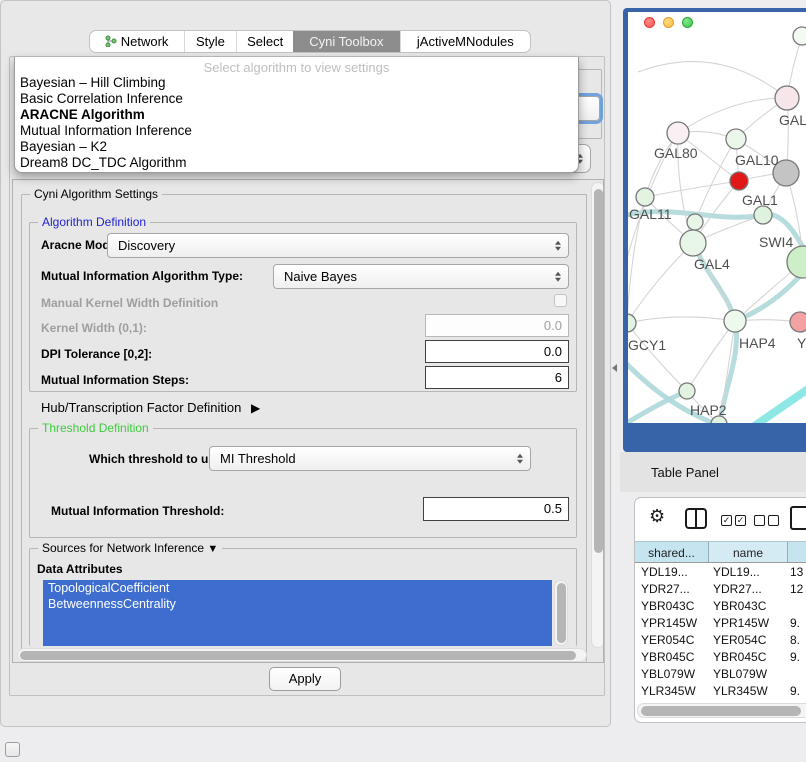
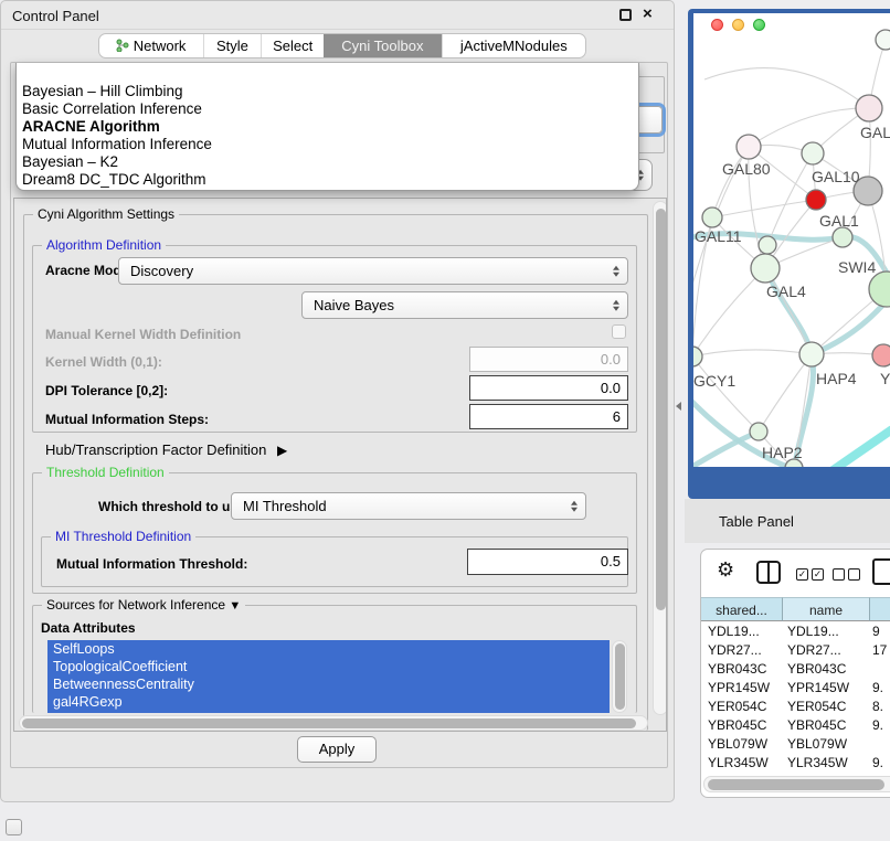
+ Control Panel
+ ×
  Network
  Style
  Select
  Cyni Toolbox
  jActiveMNodules
  Cyni Algorithm Settings
  Algorithm Definition
  Aracne Mo
  Discovery
- Mutual Information Algorithm Type:
  Naive Bayes
  Manual Kernel Width Definition
  Kernel Width (0,1):
  0.0
  DPI Tolerance [0,2]:
  0.0
  Mutual Information Steps:
  6
  Hub/Transcription Factor Definition ▶
  Threshold Definition
  Which threshold to u
  MI Threshold
+ MI Threshold Definition
  Mutual Information Threshold:
  0.5
  Sources for Network Inference ▼
  Data Attributes
+ SelfLoops
  TopologicalCoefficient
  BetweennessCentrality
+ gal4RGexp
  Apply
- Select algorithm to view settings
  Bayesian – Hill Climbing
  Basic Correlation Inference
  ARACNE Algorithm
  Mutual Information Inference
  Bayesian – K2
  Dream8 DC_TDC Algorithm
  GAL
  GAL80
  GAL10
  GAL1
  GAL11
  GAL4
  SWI4
  GCY1
  HAP4
  Y
  HAP2
  Table Panel
  ⚙
  ✓
  ✓
  shared...
  name
  YDL19...
  YDL19...
- 13
+ 9
  YDR27...
  YDR27...
- 12
+ 17
  YBR043C
  YBR043C
  YPR145W
  YPR145W
  9.
  YER054C
  YER054C
  8.
  YBR045C
  YBR045C
  9.
  YBL079W
  YBL079W
  YLR345W
  YLR345W
  9.
